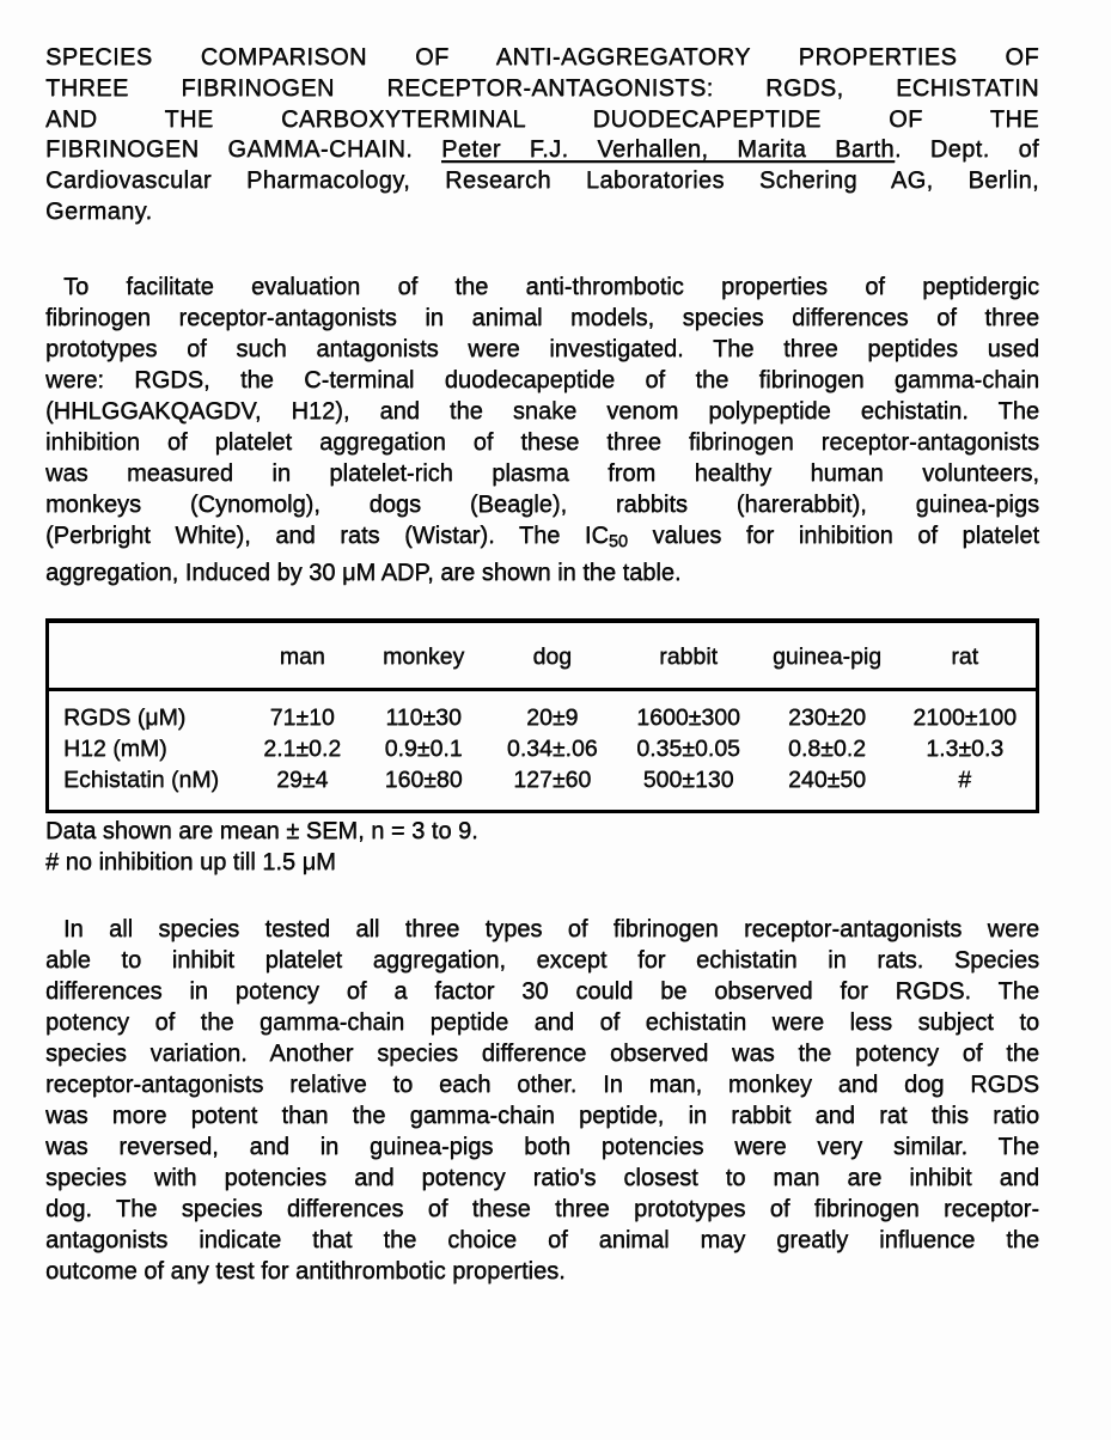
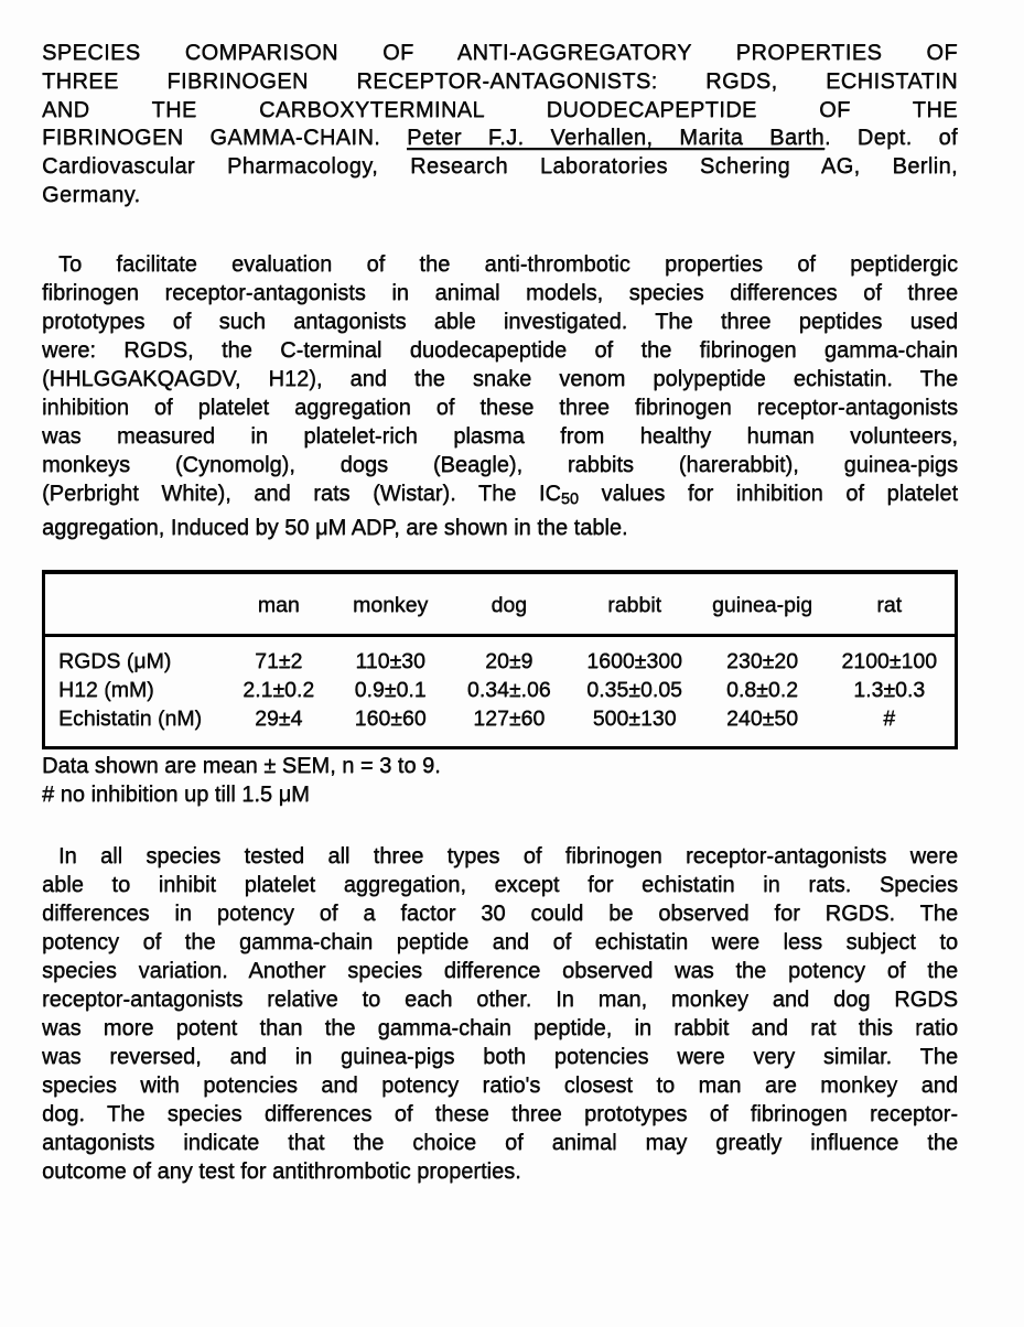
  SPECIES COMPARISON OF ANTI-AGGREGATORY PROPERTIES OF
  THREE FIBRINOGEN RECEPTOR-ANTAGONISTS: RGDS, ECHISTATIN
  AND THE CARBOXYTERMINAL DUODECAPEPTIDE OF THE
  FIBRINOGEN GAMMA-CHAIN. Peter F.J. Verhallen, Marita Barth. Dept. of
  Cardiovascular Pharmacology, Research Laboratories Schering AG, Berlin,
  Germany.
  To facilitate evaluation of the anti-thrombotic properties of peptidergic
  fibrinogen receptor-antagonists in animal models, species differences of three
- prototypes of such antagonists were investigated. The three peptides used
+ prototypes of such antagonists able investigated. The three peptides used
  were: RGDS, the C-terminal duodecapeptide of the fibrinogen gamma-chain
  (HHLGGAKQAGDV, H12), and the snake venom polypeptide echistatin. The
  inhibition of platelet aggregation of these three fibrinogen receptor-antagonists
  was measured in platelet-rich plasma from healthy human volunteers,
  monkeys (Cynomolg), dogs (Beagle), rabbits (harerabbit), guinea-pigs
  (Perbright White), and rats (Wistar). The IC50 values for inhibition of platelet
- aggregation, Induced by 30 μM ADP, are shown in the table.
+ aggregation, Induced by 50 μM ADP, are shown in the table.
  	man	monkey	dog	rabbit	guinea-pig	rat
- RGDS (μM)	71±10	110±30	20±9	1600±300	230±20	2100±100
+ RGDS (μM)	71±2	110±30	20±9	1600±300	230±20	2100±100
  H12 (mM)	2.1±0.2	0.9±0.1	0.34±.06	0.35±0.05	0.8±0.2	1.3±0.3
- Echistatin (nM)	29±4	160±80	127±60	500±130	240±50	#
+ Echistatin (nM)	29±4	160±60	127±60	500±130	240±50	#
  Data shown are mean ± SEM, n = 3 to 9.
  # no inhibition up till 1.5 μM
  In all species tested all three types of fibrinogen receptor-antagonists were
  able to inhibit platelet aggregation, except for echistatin in rats. Species
  differences in potency of a factor 30 could be observed for RGDS. The
  potency of the gamma-chain peptide and of echistatin were less subject to
  species variation. Another species difference observed was the potency of the
  receptor-antagonists relative to each other. In man, monkey and dog RGDS
  was more potent than the gamma-chain peptide, in rabbit and rat this ratio
  was reversed, and in guinea-pigs both potencies were very similar. The
- species with potencies and potency ratio's closest to man are inhibit and
+ species with potencies and potency ratio's closest to man are monkey and
  dog. The species differences of these three prototypes of fibrinogen receptor-
  antagonists indicate that the choice of animal may greatly influence the
  outcome of any test for antithrombotic properties.
